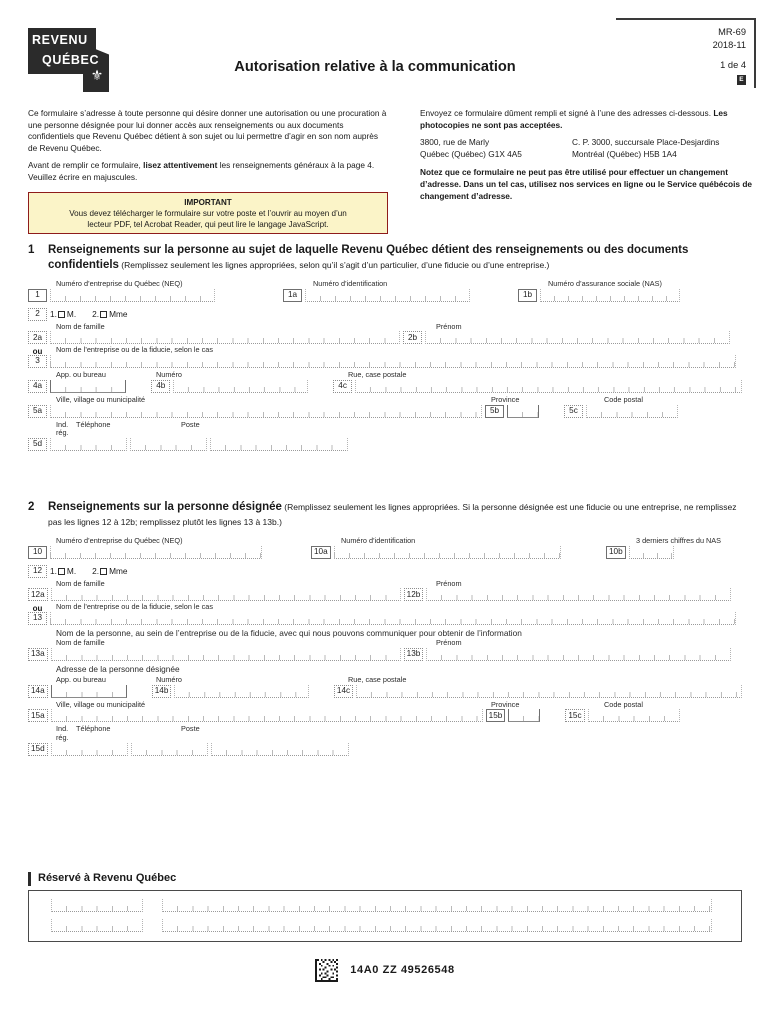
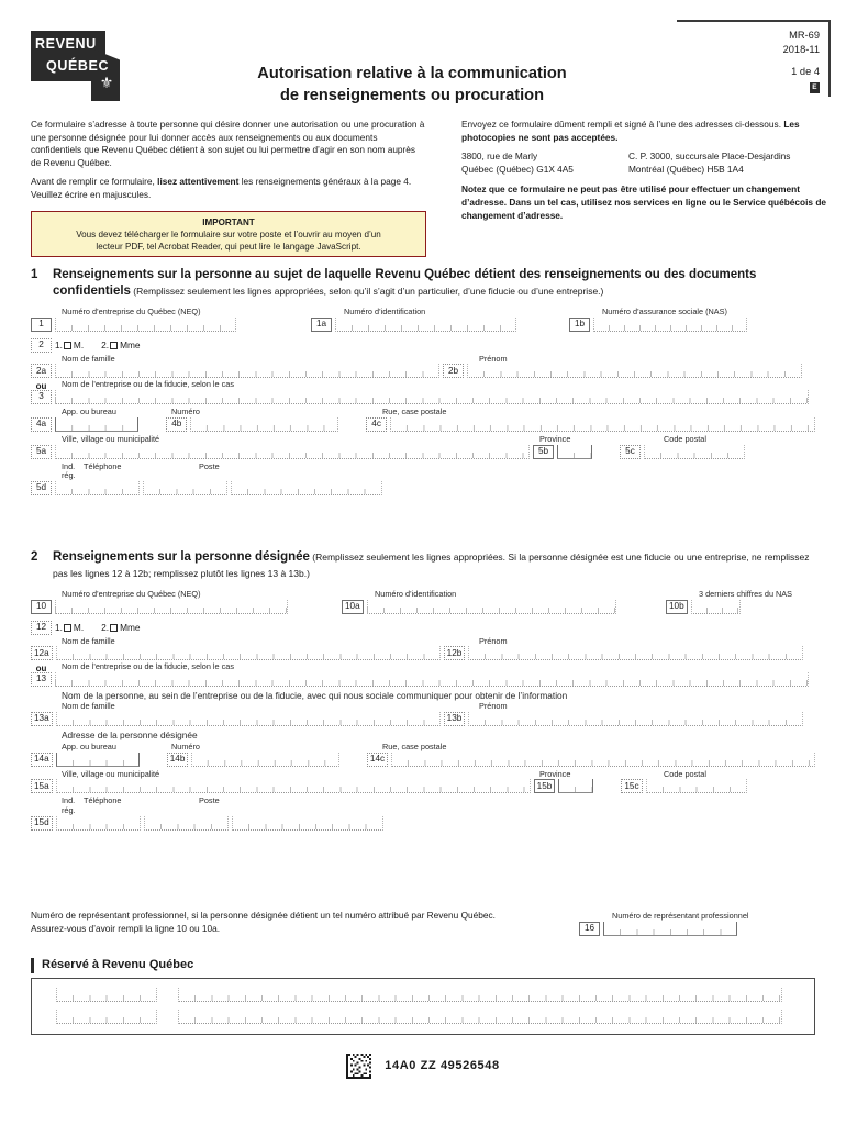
  REVENU
  QUÉBEC
  ⚜
  Autorisation relative à la communication
+ de renseignements ou procuration
  MR-69
  2018-11
  1 de 4
  Ce formulaire s’adresse à toute personne qui désire donner une autorisation ou une procuration à une personne désignée pour lui donner accès aux renseignements ou aux documents confidentiels que Revenu Québec détient à son sujet ou lui permettre d’agir en son nom auprès de Revenu Québec.
  Avant de remplir ce formulaire, lisez attentivement les renseignements généraux à la page 4. Veuillez écrire en majuscules.
  Envoyez ce formulaire dûment rempli et signé à l’une des adresses ci-dessous. Les photocopies ne sont pas acceptées.
  3800, rue de Marly
  Québec (Québec) G1X 4A5
  C. P. 3000, succursale Place-Desjardins
  Montréal (Québec) H5B 1A4
  Notez que ce formulaire ne peut pas être utilisé pour effectuer un changement d’adresse. Dans un tel cas, utilisez nos services en ligne ou le Service québécois de changement d’adresse.
  IMPORTANT
  Vous devez télécharger le formulaire sur votre poste et l’ouvrir au moyen d’un
  lecteur PDF, tel Acrobat Reader, qui peut lire le langage JavaScript.
  1
  Renseignements sur la personne au sujet de laquelle Revenu Québec détient des renseignements ou des documents confidentiels (Remplissez seulement les lignes appropriées, selon qu’il s’agit d’un particulier, d’une fiducie ou d’une entreprise.)
  Numéro d’entreprise du Québec (NEQ)
  1
  Numéro d’identification
  1a
  Numéro d’assurance sociale (NAS)
  1b
  2
  1. M.
  2. Mme
  Nom de famille
  Prénom
  2a
  2b
  Nom de l’entreprise ou de la fiducie, selon le cas
  ou
  3
  App. ou bureau
  Numéro
  Rue, case postale
  4a
  4b
  4c
  Ville, village ou municipalité
  Province
  Code postal
  5a
  5b
  5c
  Ind. rég.
  Téléphone
  Poste
  5d
  2
  Renseignements sur la personne désignée (Remplissez seulement les lignes appropriées. Si la personne désignée est une fiducie ou une entreprise, ne remplissez pas les lignes 12 à 12b; remplissez plutôt les lignes 13 à 13b.)
  Numéro d’entreprise du Québec (NEQ)
  10
  Numéro d’identification
  10a
  3 derniers chiffres du NAS
  10b
  12
  1. M.
  2. Mme
  Nom de famille
  Prénom
  12a
  12b
  Nom de l’entreprise ou de la fiducie, selon le cas
  ou
  13
- Nom de la personne, au sein de l’entreprise ou de la fiducie, avec qui nous pouvons communiquer pour obtenir de l’information
+ Nom de la personne, au sein de l’entreprise ou de la fiducie, avec qui nous sociale communiquer pour obtenir de l’information
  Nom de famille
  Prénom
  13a
  13b
  Adresse de la personne désignée
  App. ou bureau
  Numéro
  Rue, case postale
  14a
  14b
  14c
  Ville, village ou municipalité
  Province
  Code postal
  15a
  15b
  15c
  Ind. rég.
  Téléphone
  Poste
  15d
+ Numéro de représentant professionnel, si la personne désignée détient un tel numéro attribué par Revenu Québec.
+ Assurez-vous d’avoir rempli la ligne 10 ou 10a.
+ Numéro de représentant professionnel
+ 16
  Réservé à Revenu Québec
  14A0 ZZ 49526548
